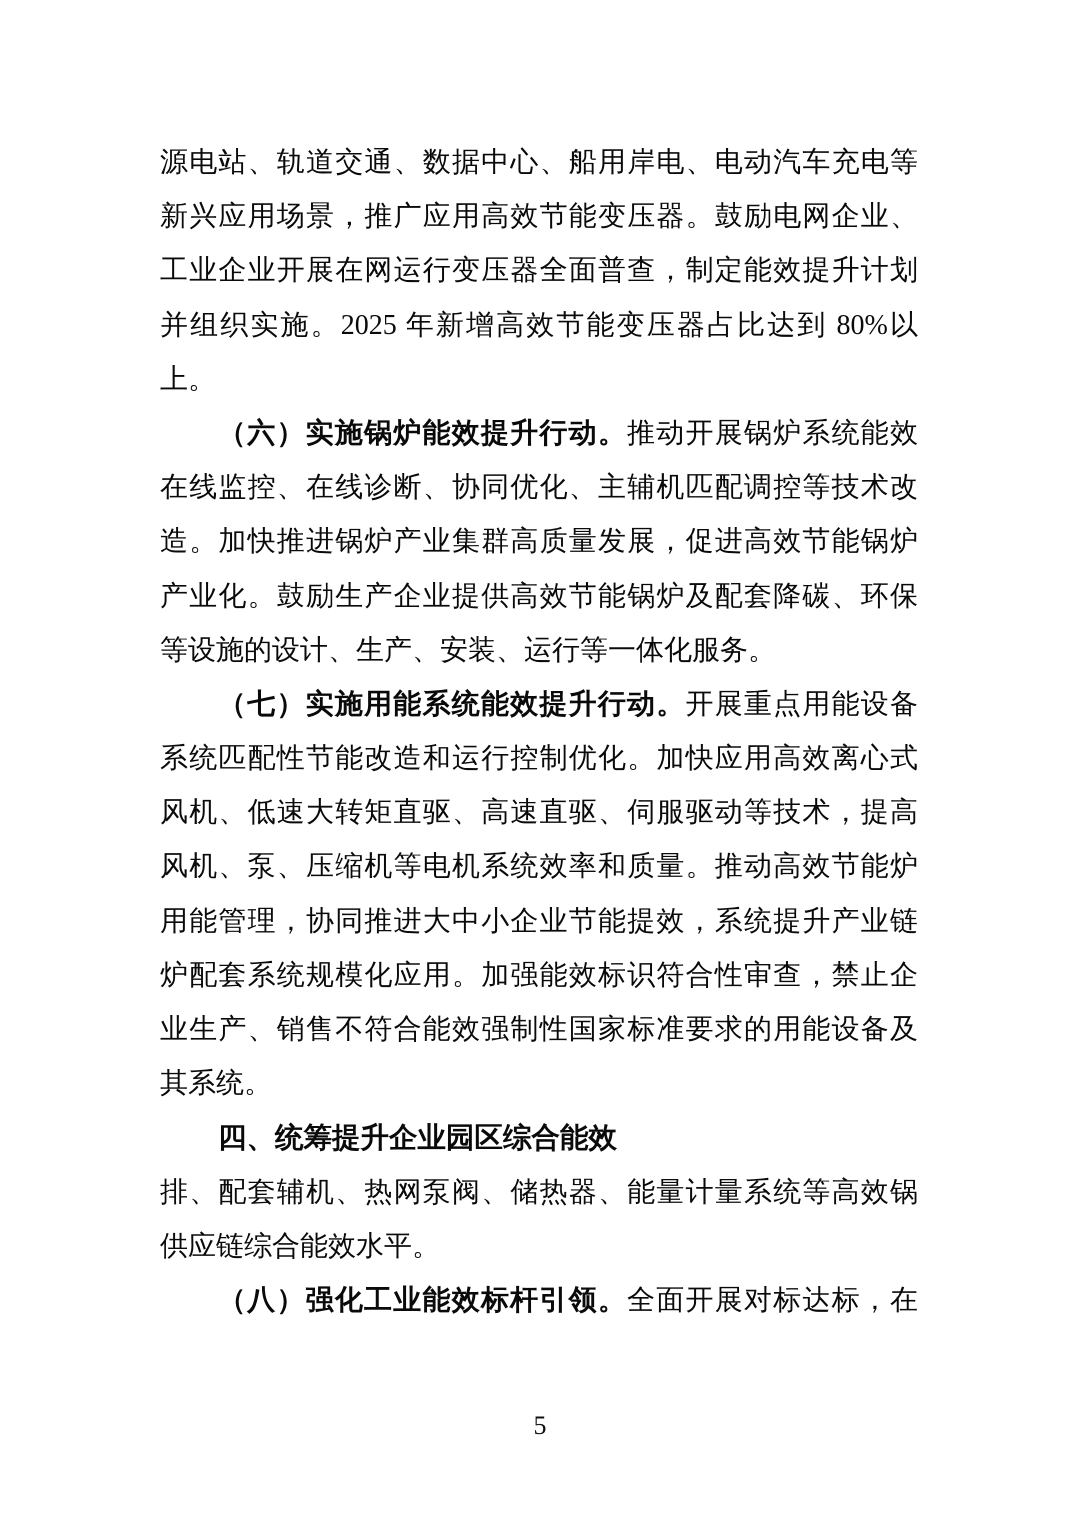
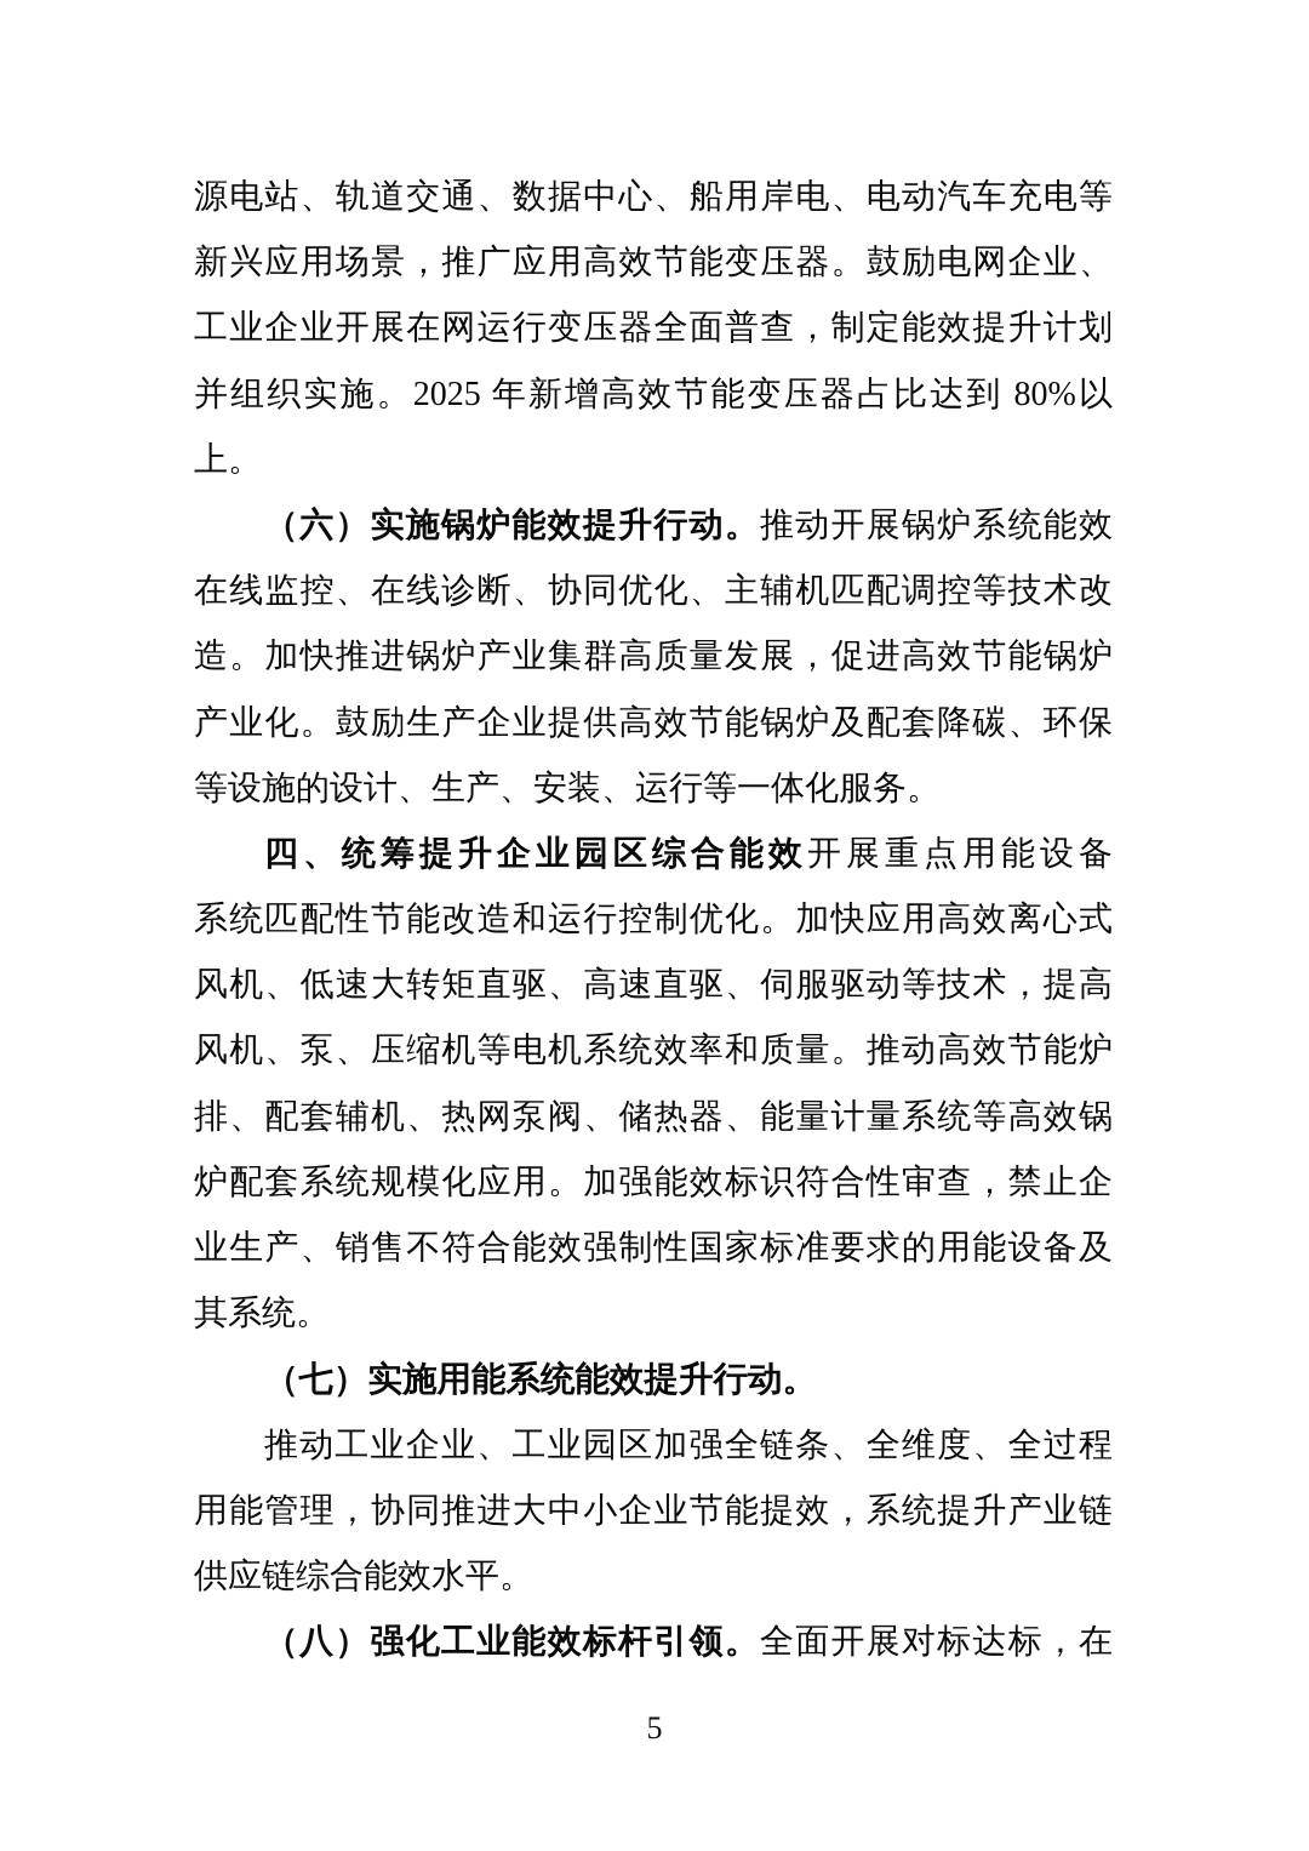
  源电站、轨道交通、数据中心、船用岸电、电动汽车充电等
  新兴应用场景，推广应用高效节能变压器。鼓励电网企业、
  工业企业开展在网运行变压器全面普查，制定能效提升计划
  并组织实施。2025 年新增高效节能变压器占比达到 80%以
  上。
  （六）实施锅炉能效提升行动。推动开展锅炉系统能效
  在线监控、在线诊断、协同优化、主辅机匹配调控等技术改
  造。加快推进锅炉产业集群高质量发展，促进高效节能锅炉
  产业化。鼓励生产企业提供高效节能锅炉及配套降碳、环保
  等设施的设计、生产、安装、运行等一体化服务。
- （七）实施用能系统能效提升行动。开展重点用能设备
+ 四、统筹提升企业园区综合能效开展重点用能设备
  系统匹配性节能改造和运行控制优化。加快应用高效离心式
  风机、低速大转矩直驱、高速直驱、伺服驱动等技术，提高
  风机、泵、压缩机等电机系统效率和质量。推动高效节能炉
- 用能管理，协同推进大中小企业节能提效，系统提升产业链
+ 排、配套辅机、热网泵阀、储热器、能量计量系统等高效锅
  炉配套系统规模化应用。加强能效标识符合性审查，禁止企
  业生产、销售不符合能效强制性国家标准要求的用能设备及
  其系统。
- 四、统筹提升企业园区综合能效
+ （七）实施用能系统能效提升行动。
+ 推动工业企业、工业园区加强全链条、全维度、全过程
- 排、配套辅机、热网泵阀、储热器、能量计量系统等高效锅
+ 用能管理，协同推进大中小企业节能提效，系统提升产业链
  供应链综合能效水平。
  （八）强化工业能效标杆引领。全面开展对标达标，在
  5
